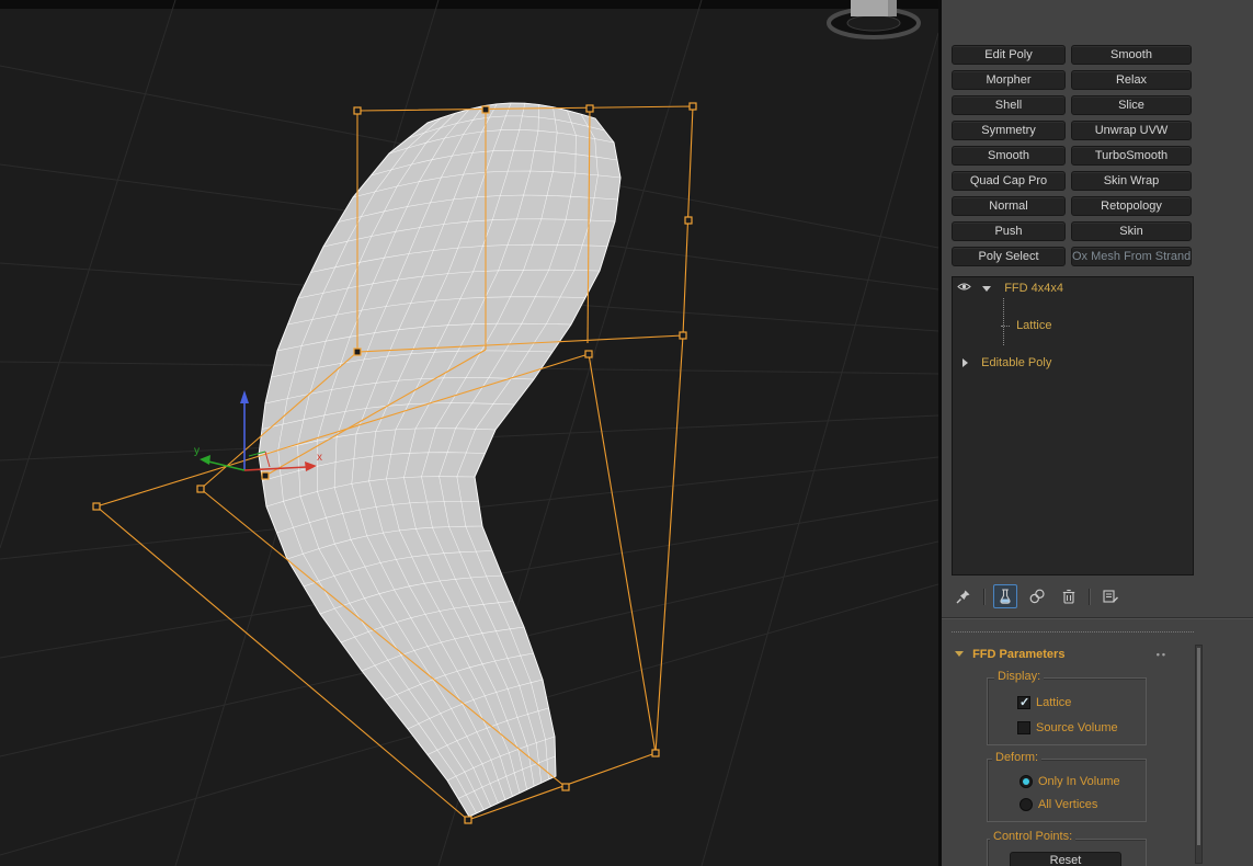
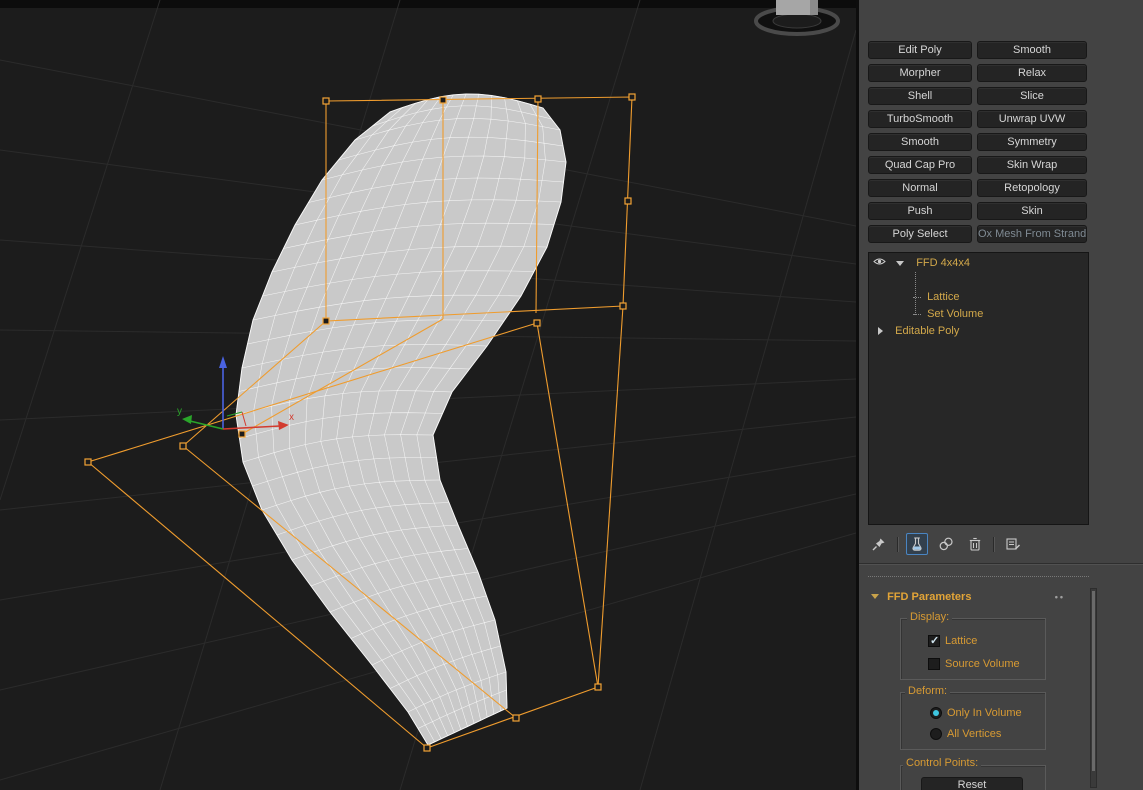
  y
  x
  Edit Poly
  Smooth
  Morpher
  Relax
  Shell
  Slice
- Symmetry
+ TurboSmooth
  Unwrap UVW
  Smooth
- TurboSmooth
+ Symmetry
  Quad Cap Pro
  Skin Wrap
  Normal
  Retopology
  Push
  Skin
  Poly Select
  Ox Mesh From Strand
  FFD 4x4x4
  Lattice
+ Set Volume
  Editable Poly
  FFD Parameters
  ••
  Display:
  Lattice
  Source Volume
  Deform:
  Only In Volume
  All Vertices
  Control Points:
  Reset
